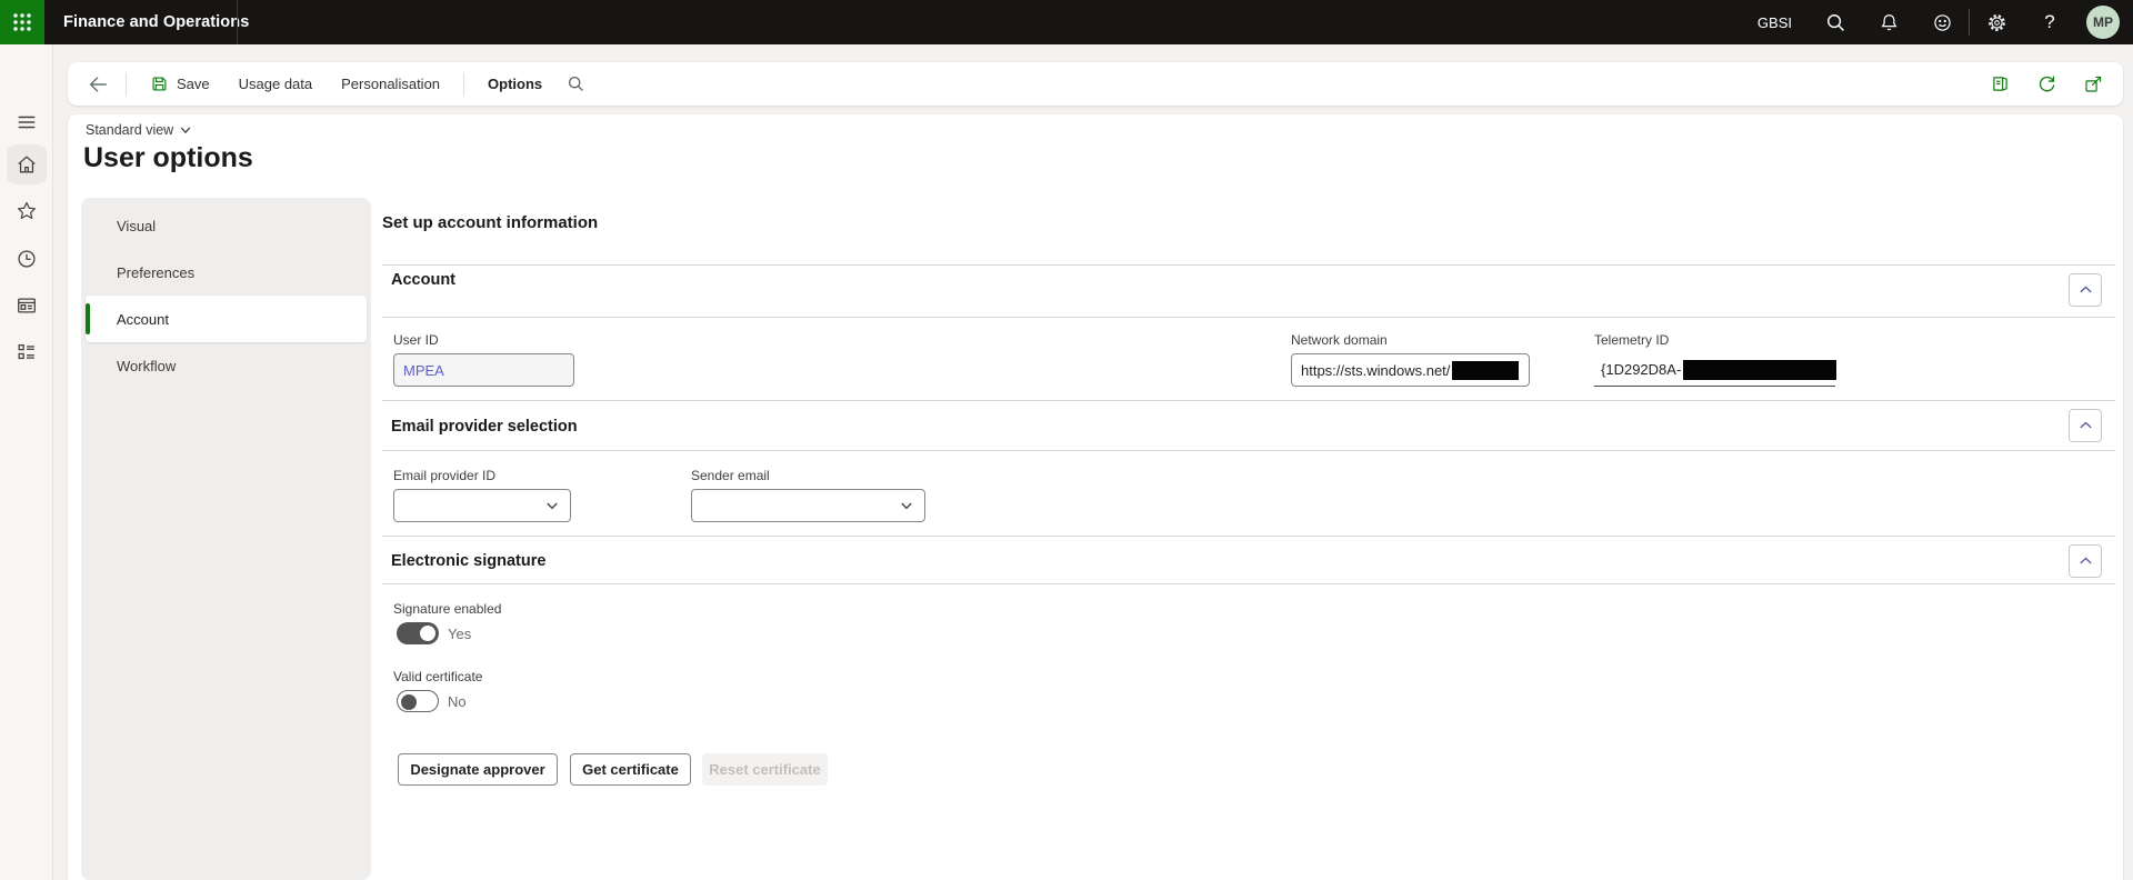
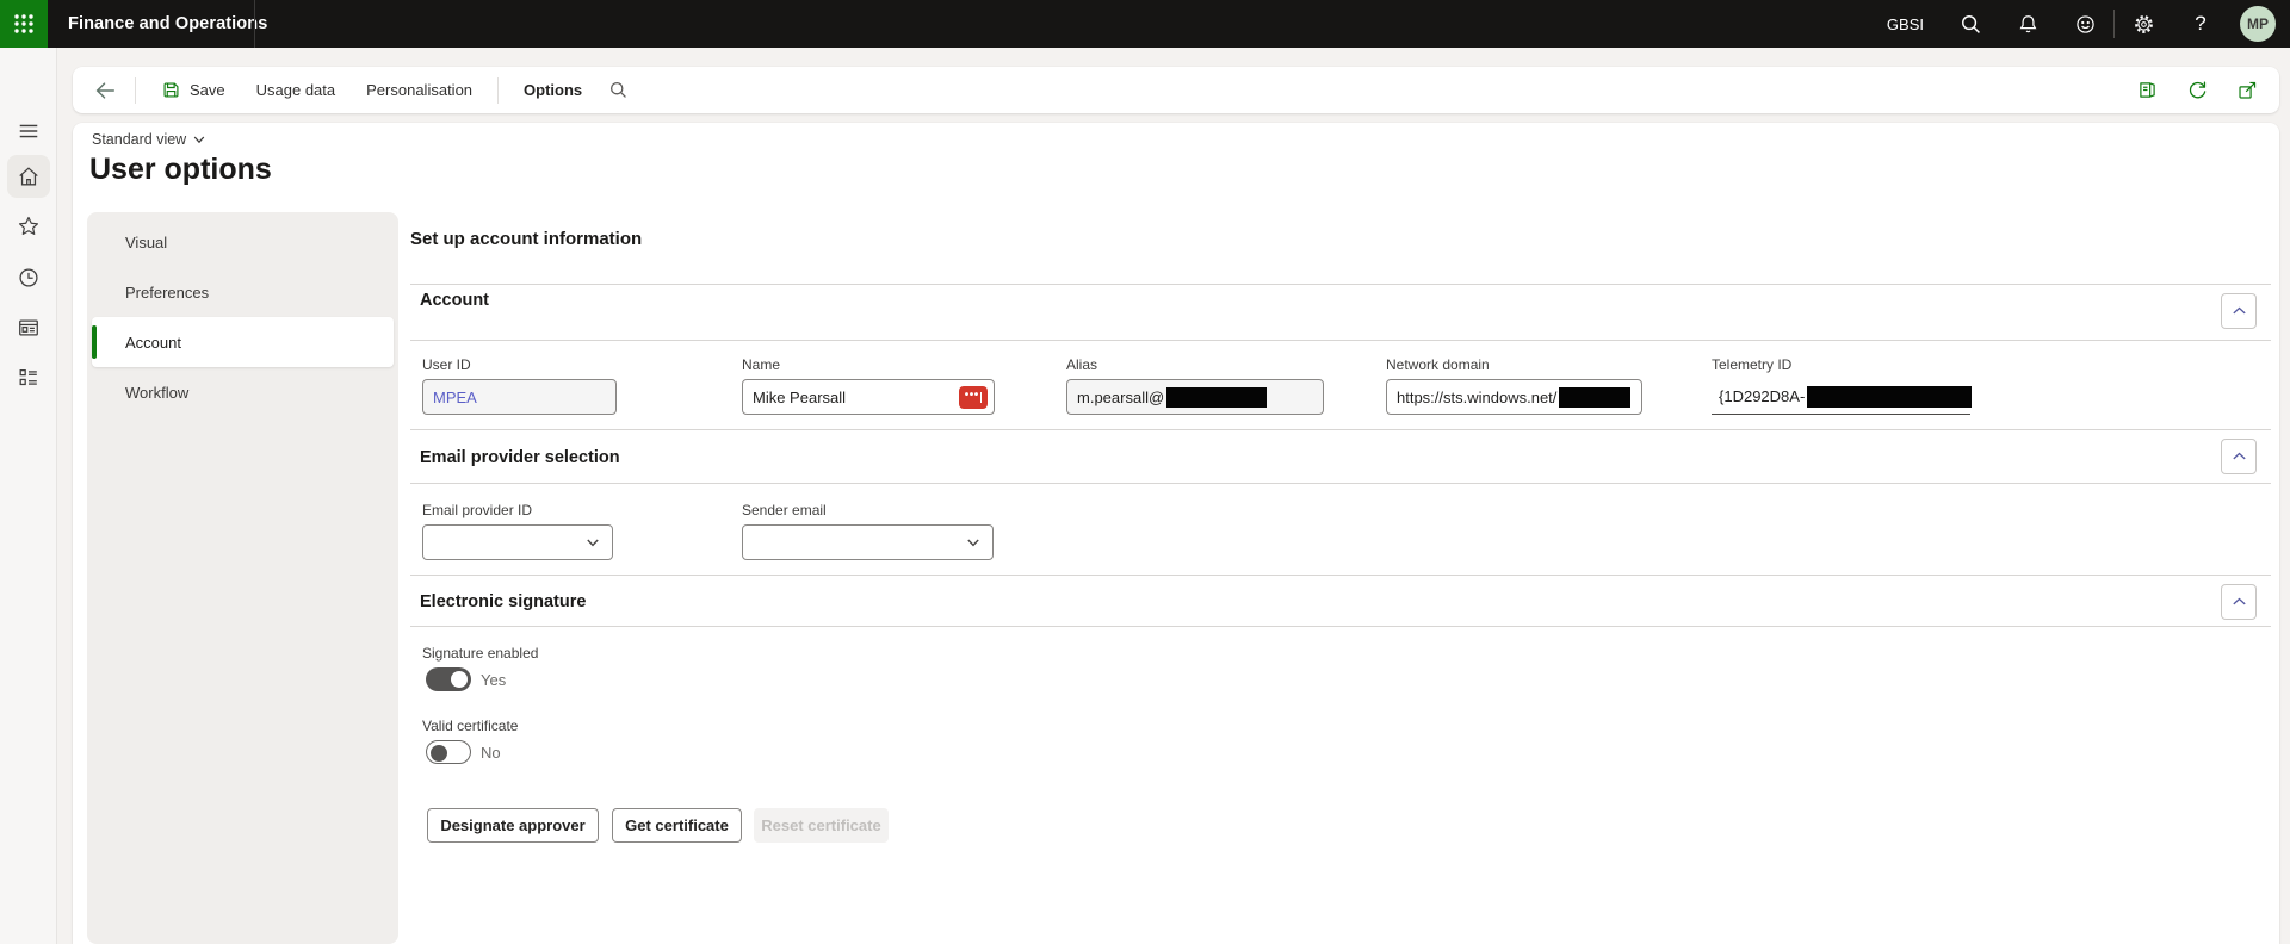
  Finance and Operations
  GBSI
  ?
  MP
  Save
  Usage data
  Personalisation
  Options
  Standard view
  User options
  Visual
  Preferences
  Account
  Workflow
  Set up account information
  Account
  User ID
  MPEA
+ Name
+ Mike Pearsall
+ •••
+ Alias
+ m.pearsall@
  Network domain
  https://sts.windows.net/
  Telemetry ID
  {1D292D8A-
  Email provider selection
  Email provider ID
  Sender email
  Electronic signature
  Signature enabled
  Yes
  Valid certificate
  No
  Designate approver
  Get certificate
  Reset certificate
